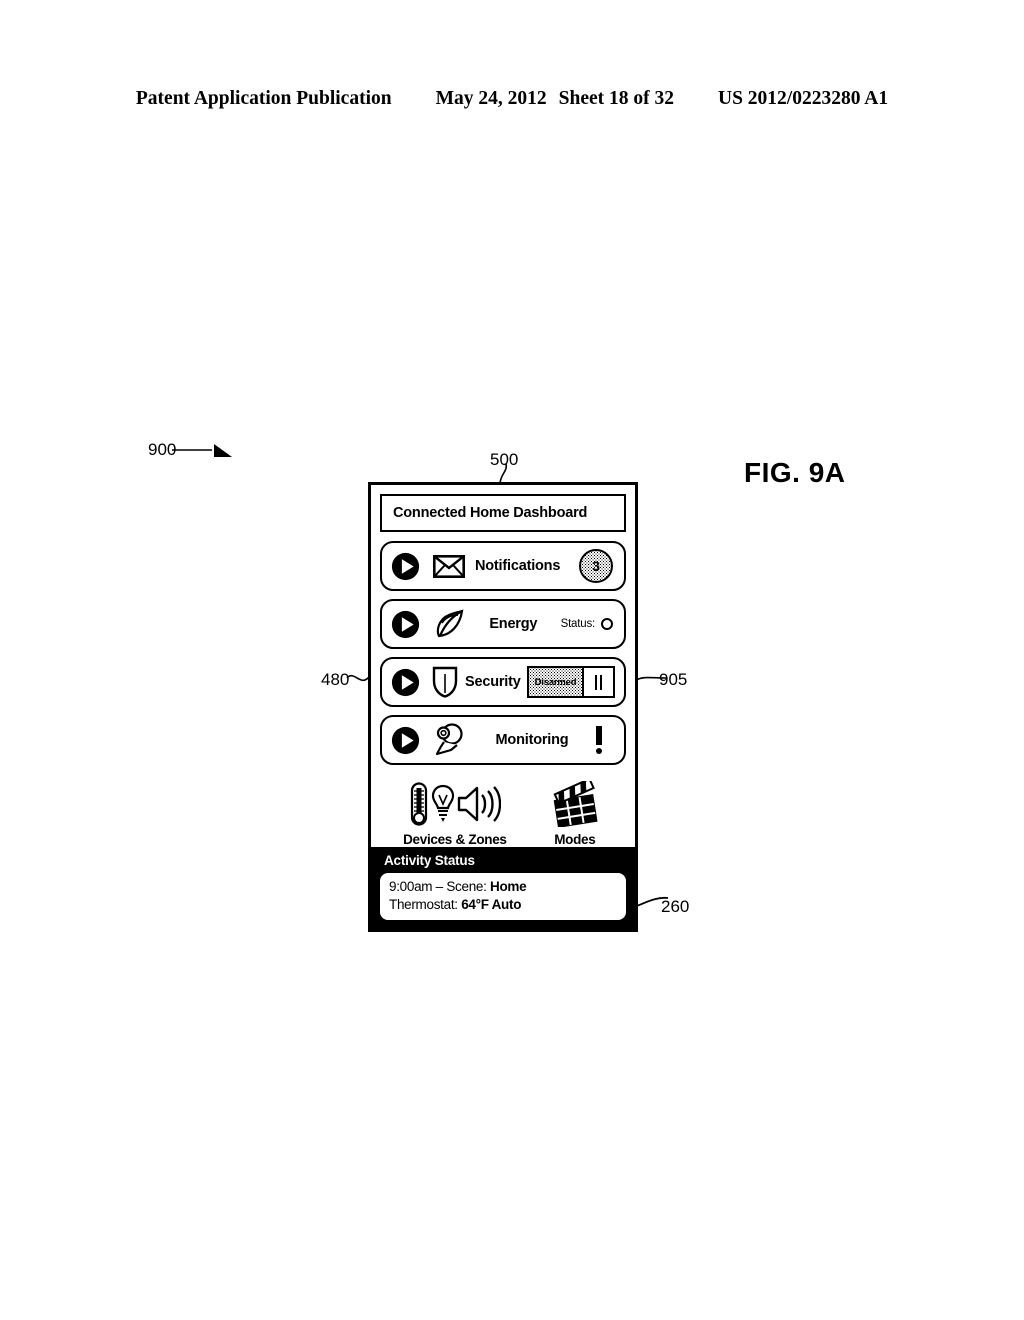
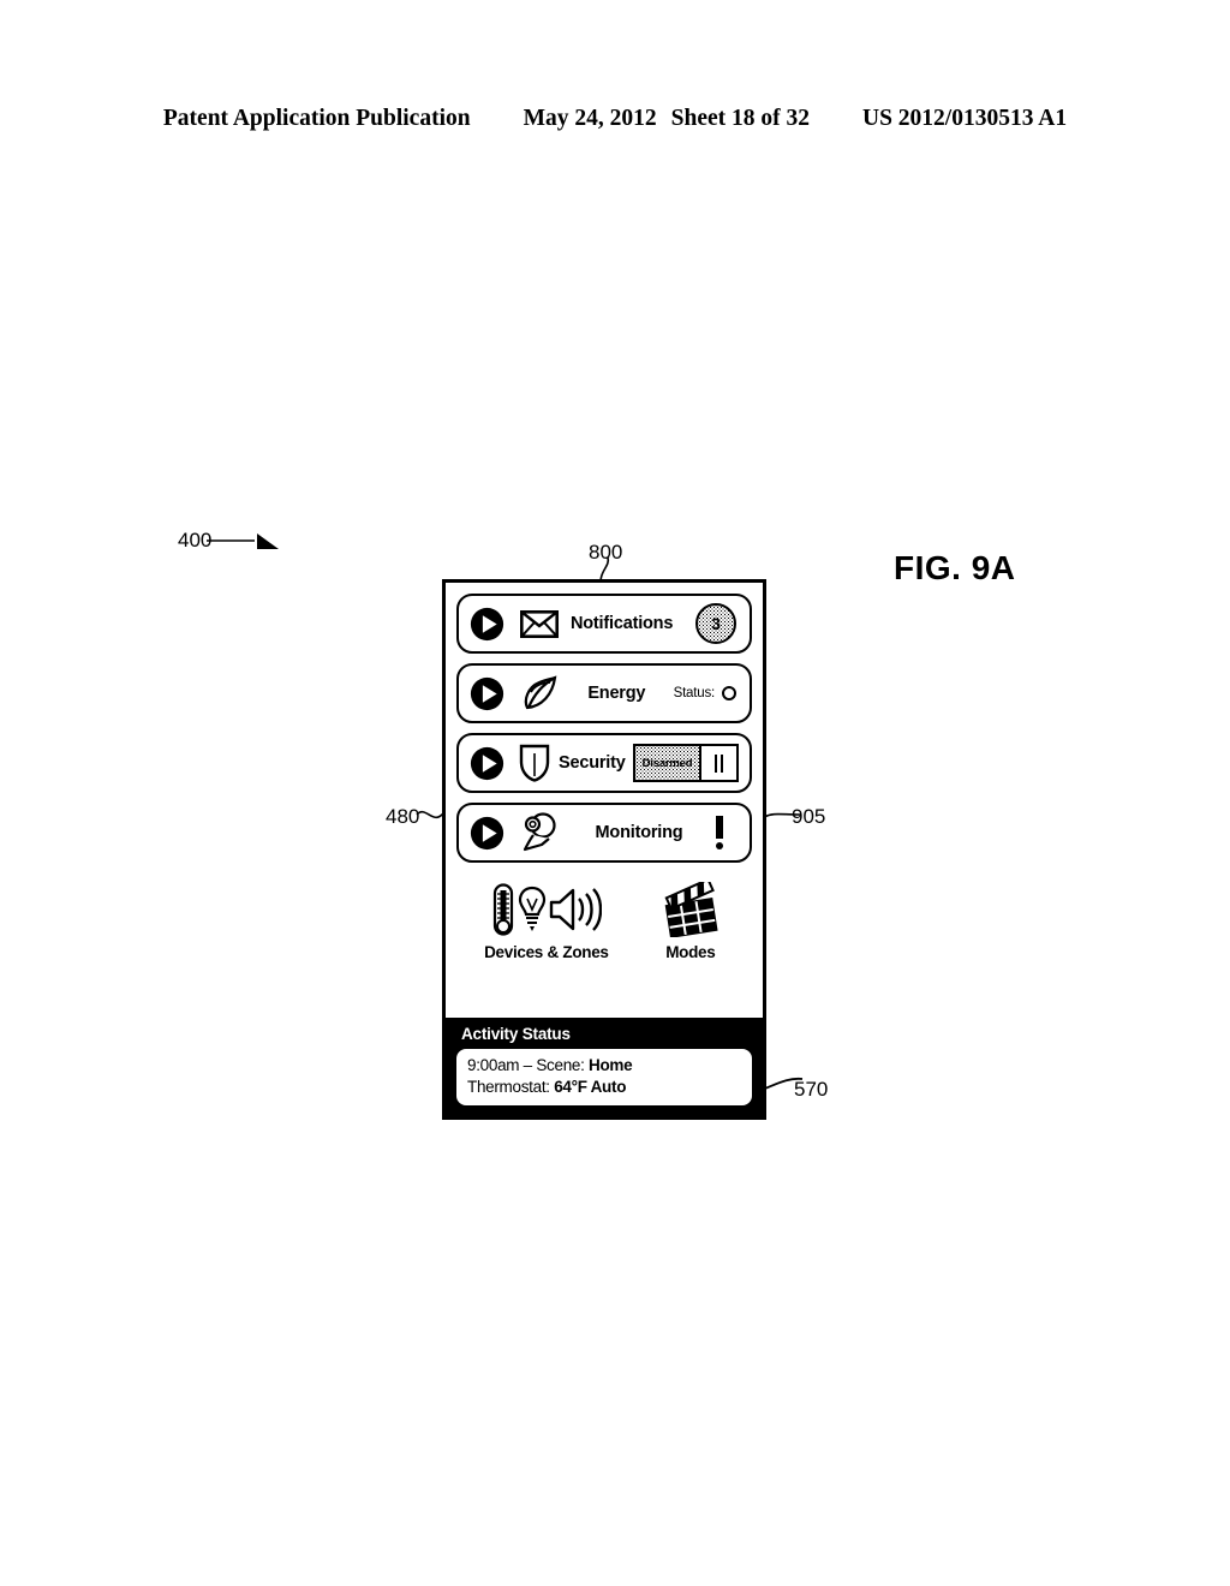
- Patent Application Publication May 24, 2012 Sheet 18 of 32 US 2012/0223280 A1
+ Patent Application Publication May 24, 2012 Sheet 18 of 32 US 2012/0130513 A1
  FIG. 9A
- 900
+ 400
- 500
+ 800
  480
  905
- 260
+ 570
- Connected Home Dashboard
  Notifications
  3
  Energy
  Status:
  Security
  Disarmed
  Monitoring
  Devices & Zones
  Modes
  Activity Status
  9:00am – Scene: Home
  Thermostat: 64°F Auto
